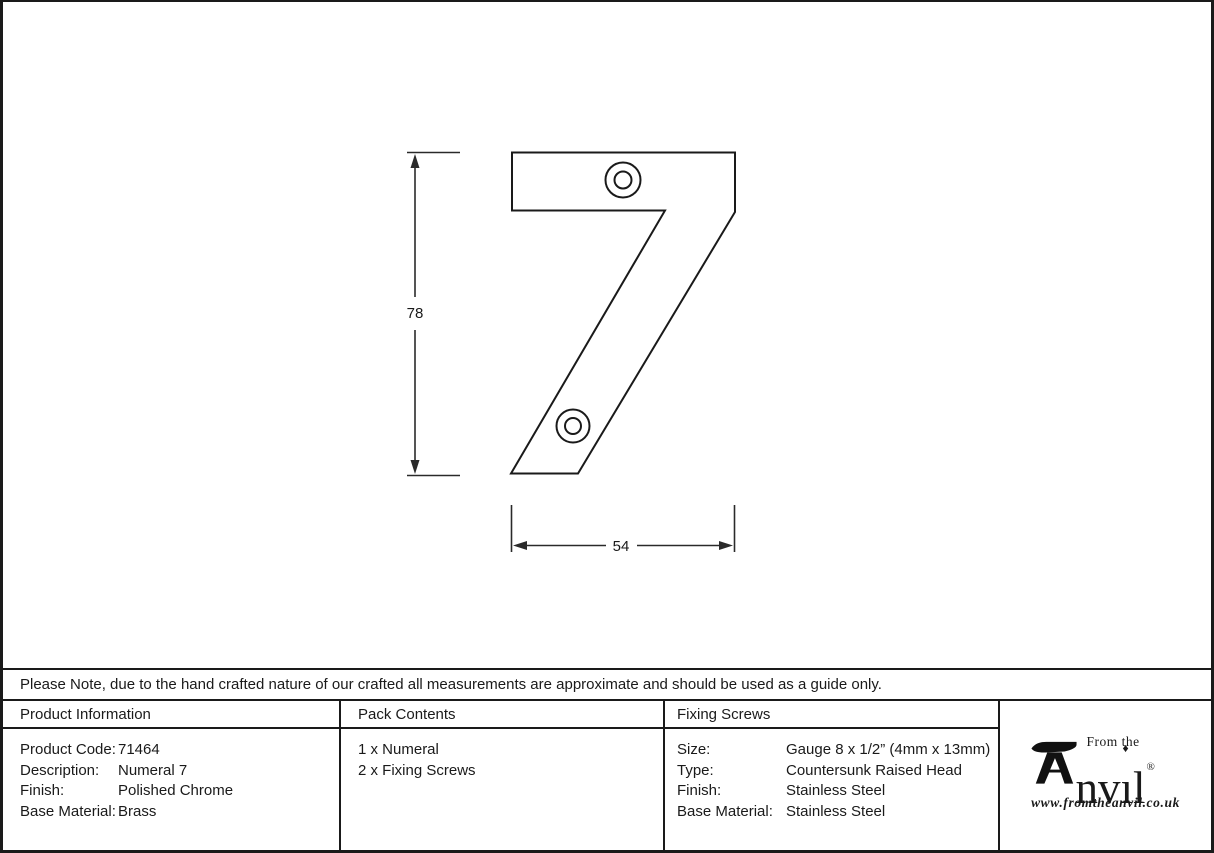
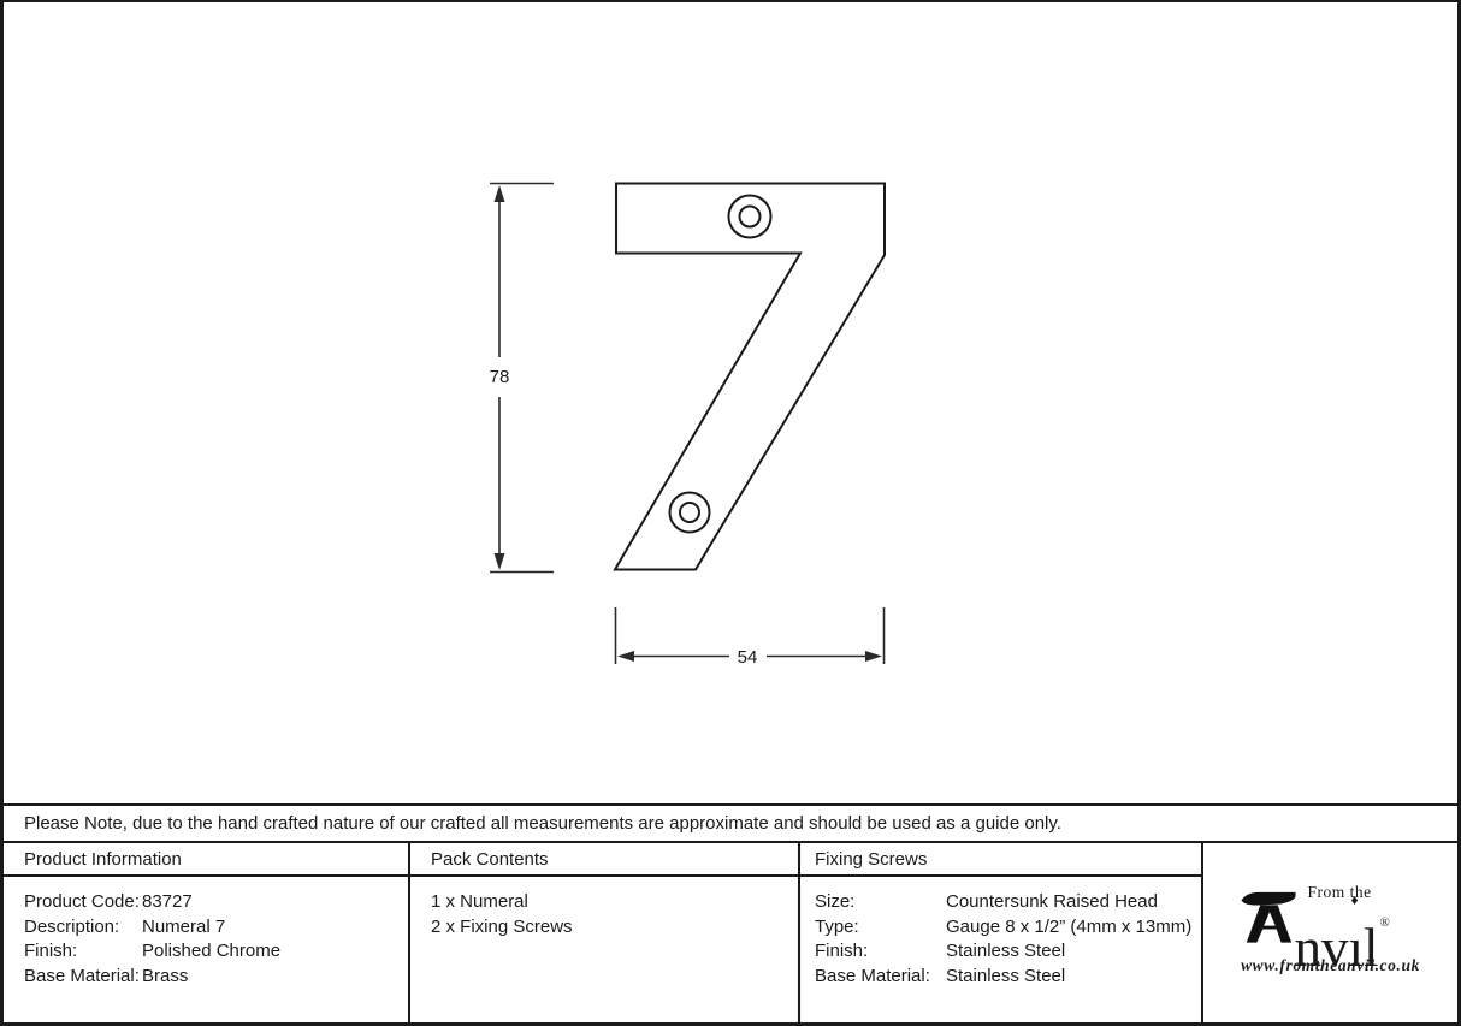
  78
  54
  Please Note, due to the hand crafted nature of our crafted all measurements are approximate and should be used as a guide only.
  Product Information
  Product Code:
- 71464
+ 83727
  Description:
  Numeral 7
  Finish:
  Polished Chrome
  Base Material:
  Brass
  Pack Contents
  1 x Numeral
  2 x Fixing Screws
  Fixing Screws
  Size:
- Gauge 8 x 1/2” (4mm x 13mm)
+ Countersunk Raised Head
  Type:
- Countersunk Raised Head
+ Gauge 8 x 1/2” (4mm x 13mm)
  Finish:
  Stainless Steel
  Base Material:
  Stainless Steel
  From the
  nvı
  ♦
  l®
  www.fromtheanvil.co.uk
